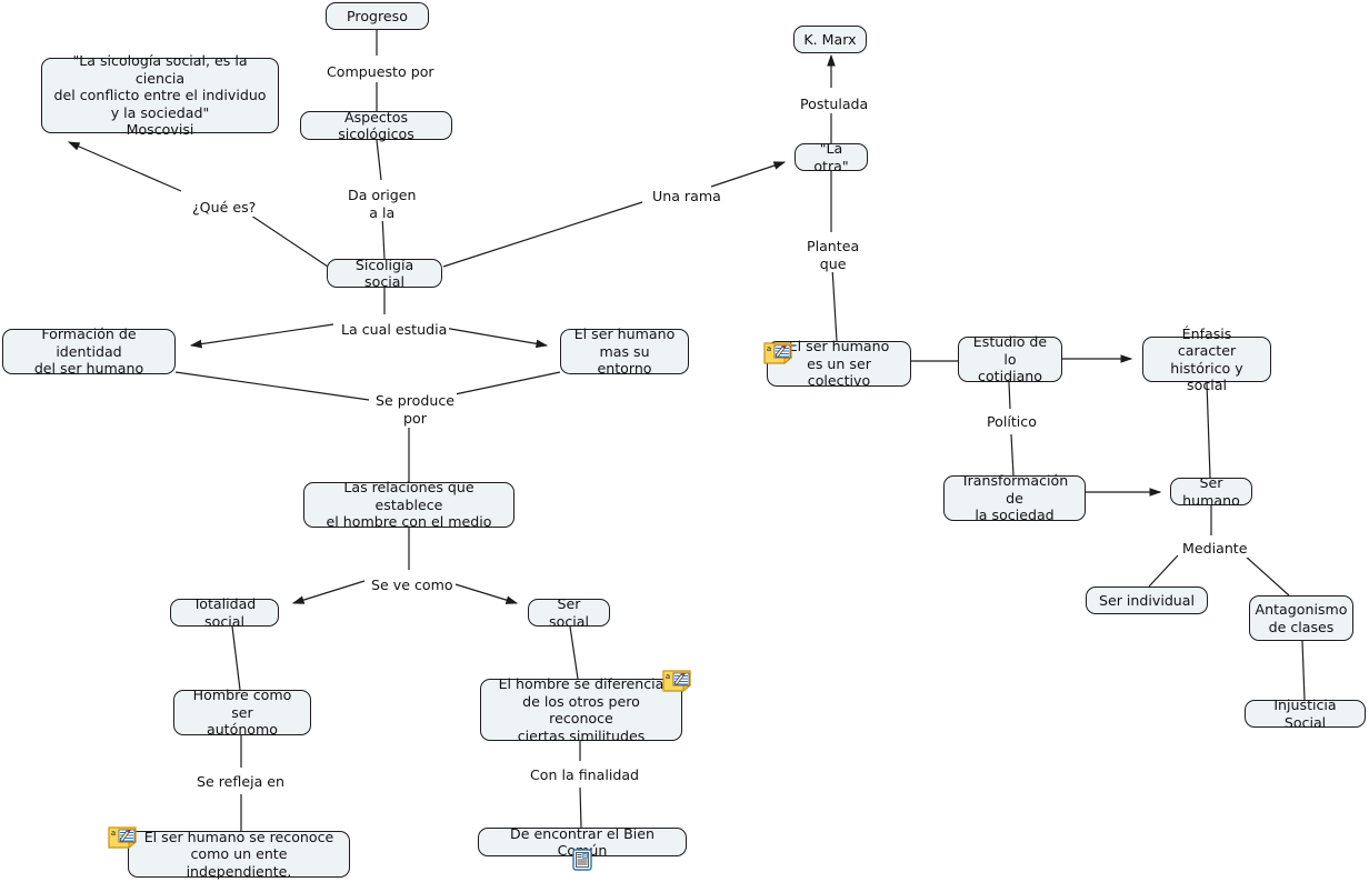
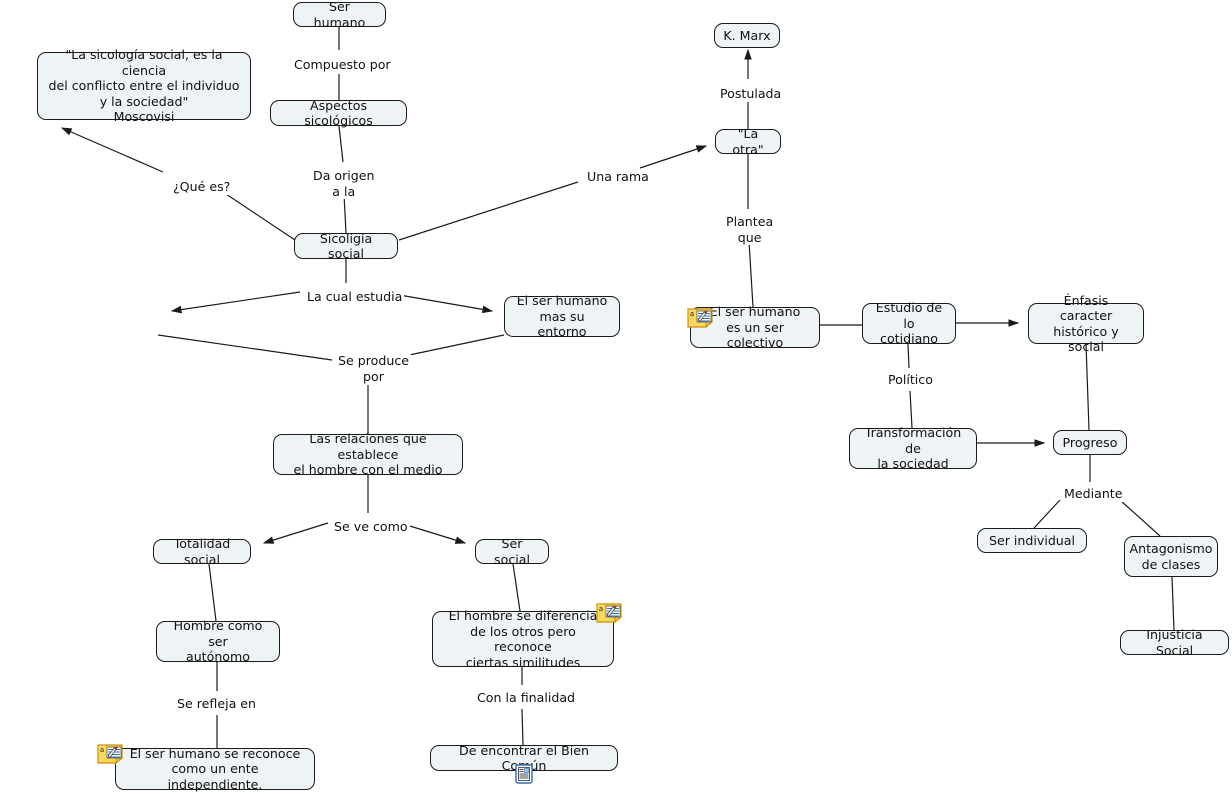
- Progreso
+ Ser humano
  "La sicología social, es la ciencia
  del conflicto entre el individuo
  y la sociedad"
  Moscovisi
  Aspectos sicológicos
  Sicoligía social
- Formación de identidad
- del ser humano
  El ser humano
  mas su entorno
  Las relaciones que establece
  el hombre con el medio
  Totalidad social
  Ser social
  Hombre como ser
  autónomo
  El hombre se diferencia
  de los otros pero reconoce
  ciertas similitudes
  El ser humano se reconoce
  como un ente independiente.
  De encontrar el Bien Coún
  K. Marx
  "La otra"
  El ser humano
  es un ser colectivo
  Estudio de lo
  cotidiano
  Énfasis caracter
  histórico y social
  Transformación de
  la sociedad
- Ser humano
+ Progreso
  Ser individual
  Antagonismo
  de clases
  Injusticia Social
  Compuesto por
  ¿Qué es?
  Da origen
  a la
  Una rama
  La cual estudia
  Se produce
  por
  Se ve como
  Se refleja en
  Con la finalidad
  Postulada
  Plantea
  que
  Político
  Mediante
  a
  a
  a
